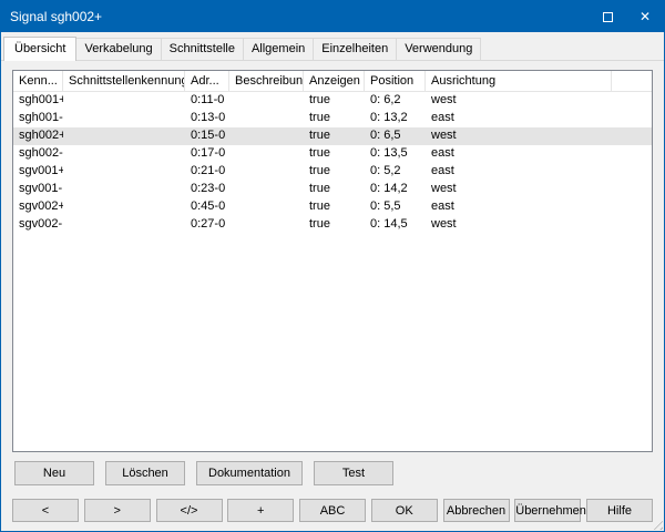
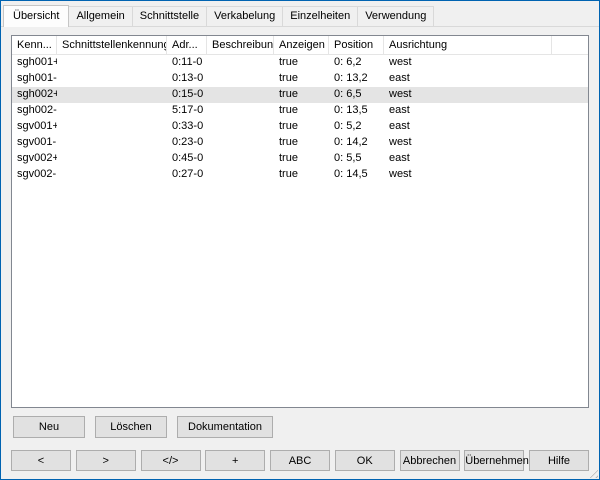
- Signal sgh002+
- ✕
  Übersicht
- Verkabelung
+ Allgemein
  Schnittstelle
- Allgemein
+ Verkabelung
  Einzelheiten
  Verwendung
  Kenn...
  Schnittstellenkennung
  Adr...
  Beschreibun
  Anzeigen
  Position
  Ausrichtung
  sgh001+
  0:11-0
  true
  0: 6,2
  west
  sgh001-
  0:13-0
  true
  0: 13,2
  east
  sgh002+
  0:15-0
  true
  0: 6,5
  west
  sgh002-
- 0:17-0
+ 5:17-0
  true
  0: 13,5
  east
  sgv001+
- 0:21-0
+ 0:33-0
  true
  0: 5,2
  east
  sgv001-
  0:23-0
  true
  0: 14,2
  west
  sgv002+
  0:45-0
  true
  0: 5,5
  east
  sgv002-
  0:27-0
  true
  0: 14,5
  west
  Neu
  Löschen
  Dokumentation
- Test
  <
  >
  </>
  +
  ABC
  OK
  Abbrechen
  Übernehmen
  Hilfe
